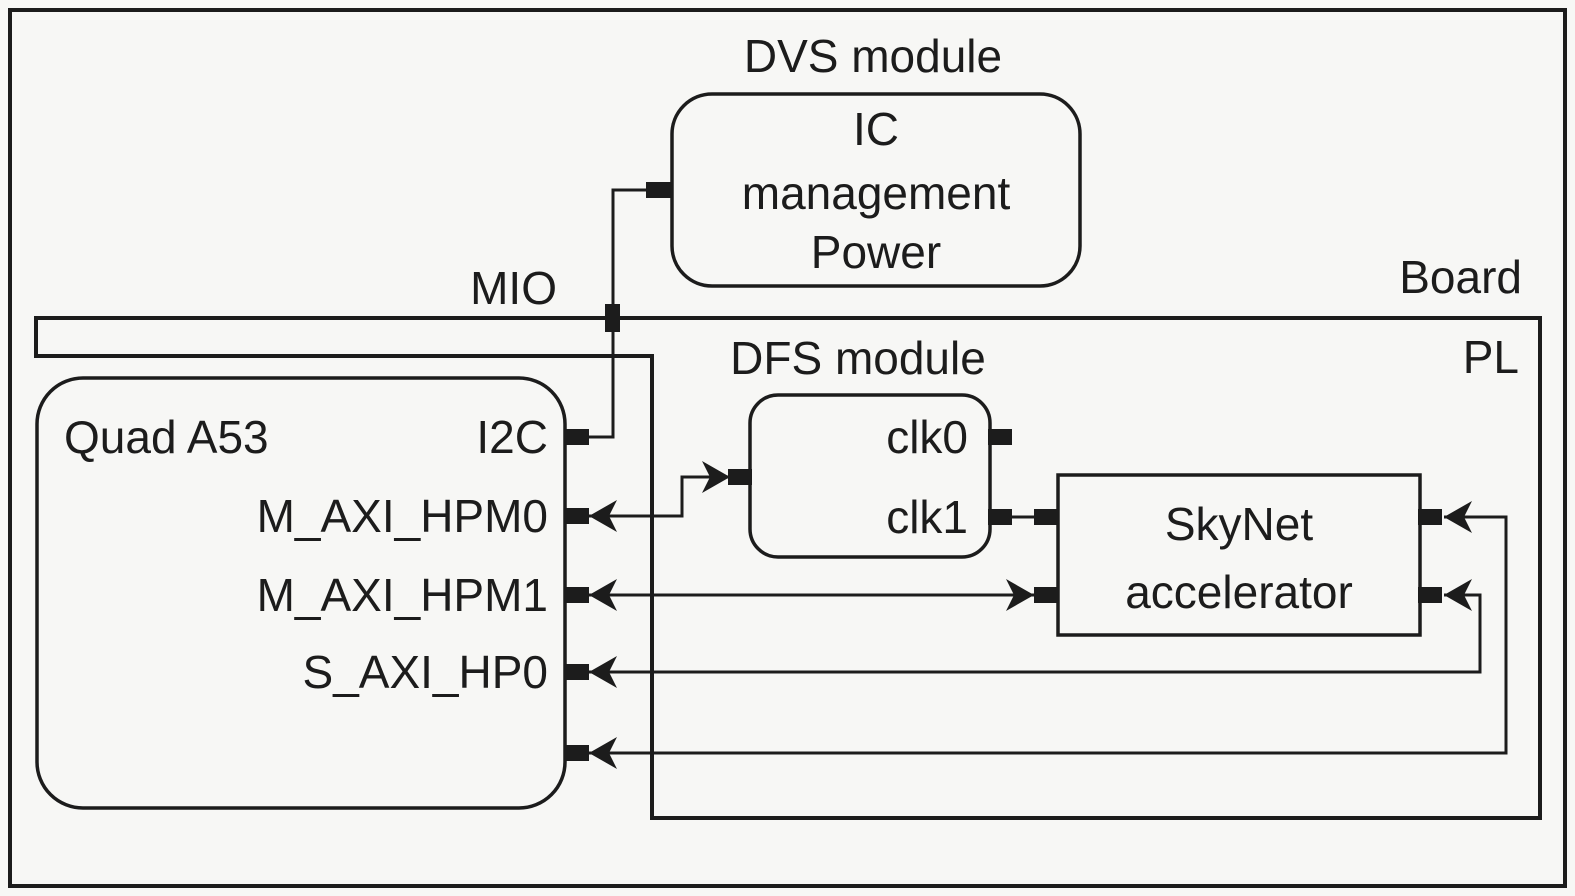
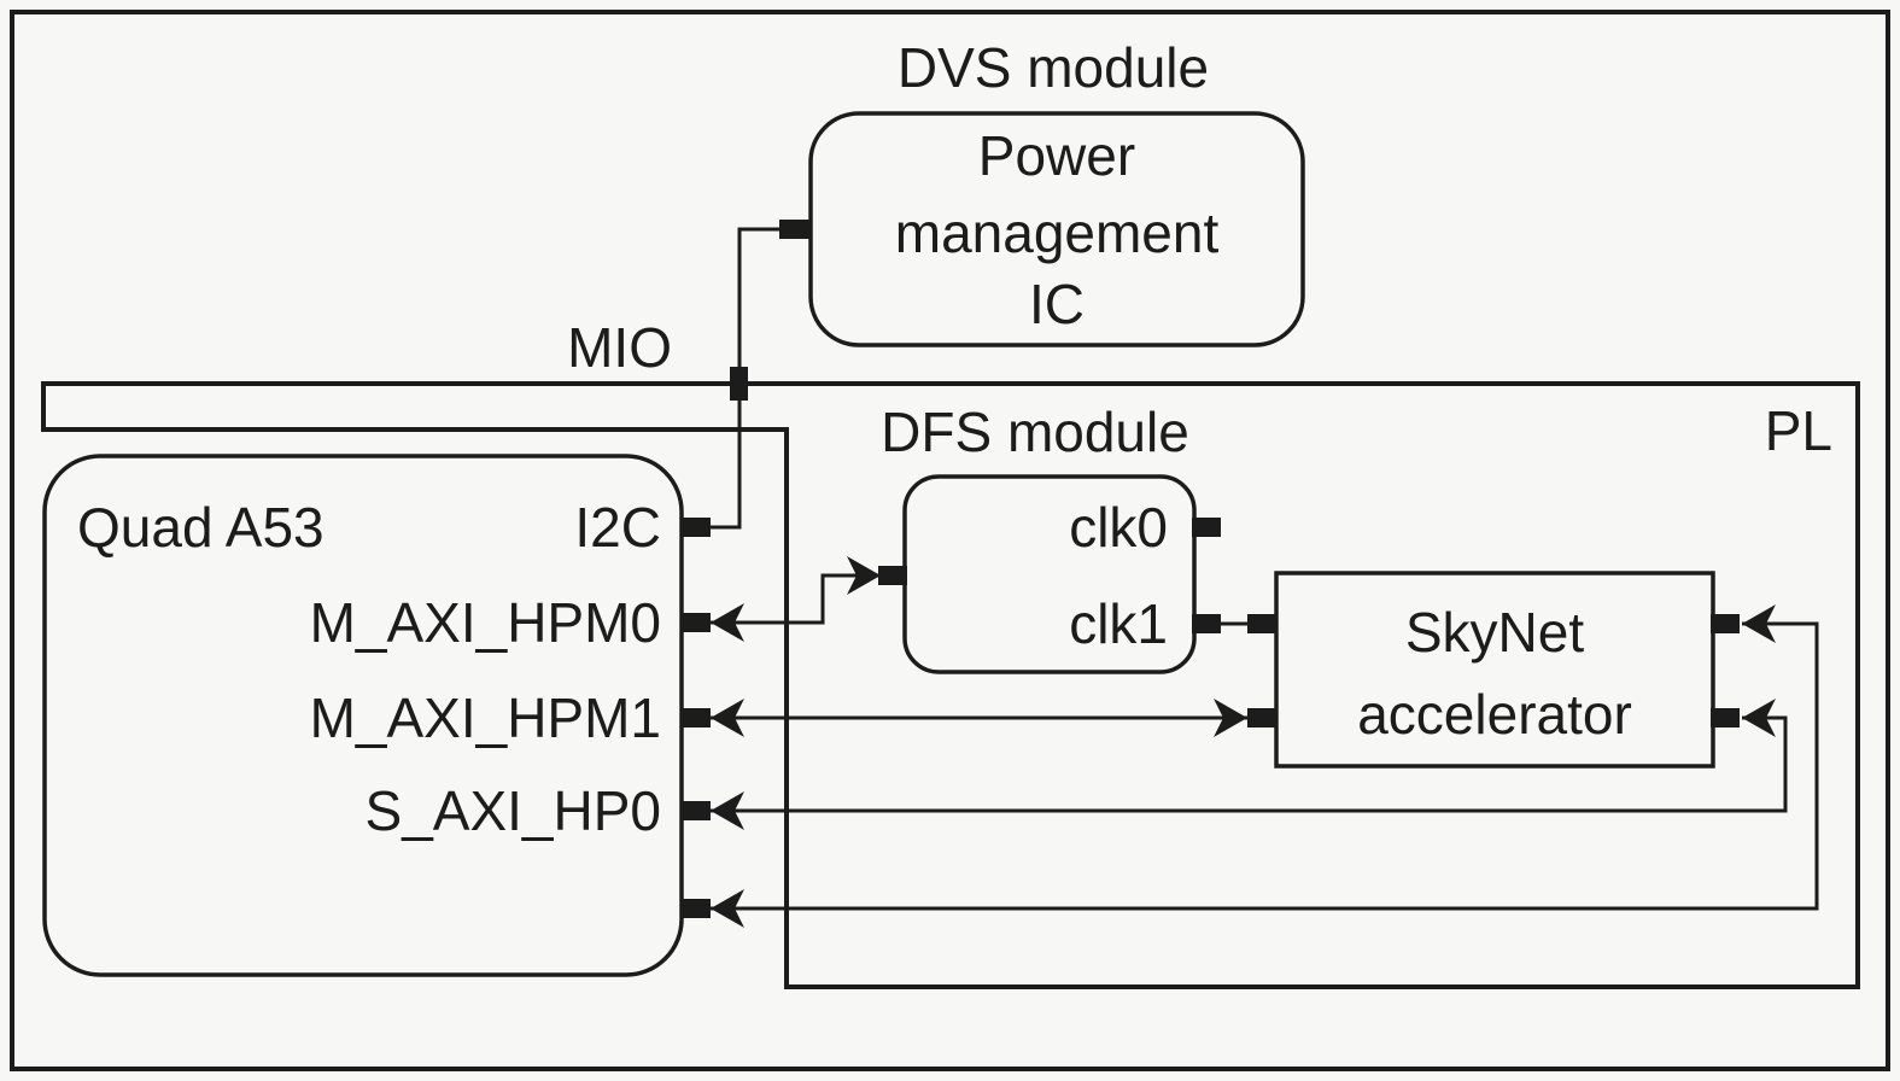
  DVS module
- IC
+ Power
  management
- Power
+ IC
  MIO
- Board
  PL
  Quad A53
  I2C
  M_AXI_HPM0
  M_AXI_HPM1
  S_AXI_HP0
  DFS module
  clk0
  clk1
  SkyNet
  accelerator
